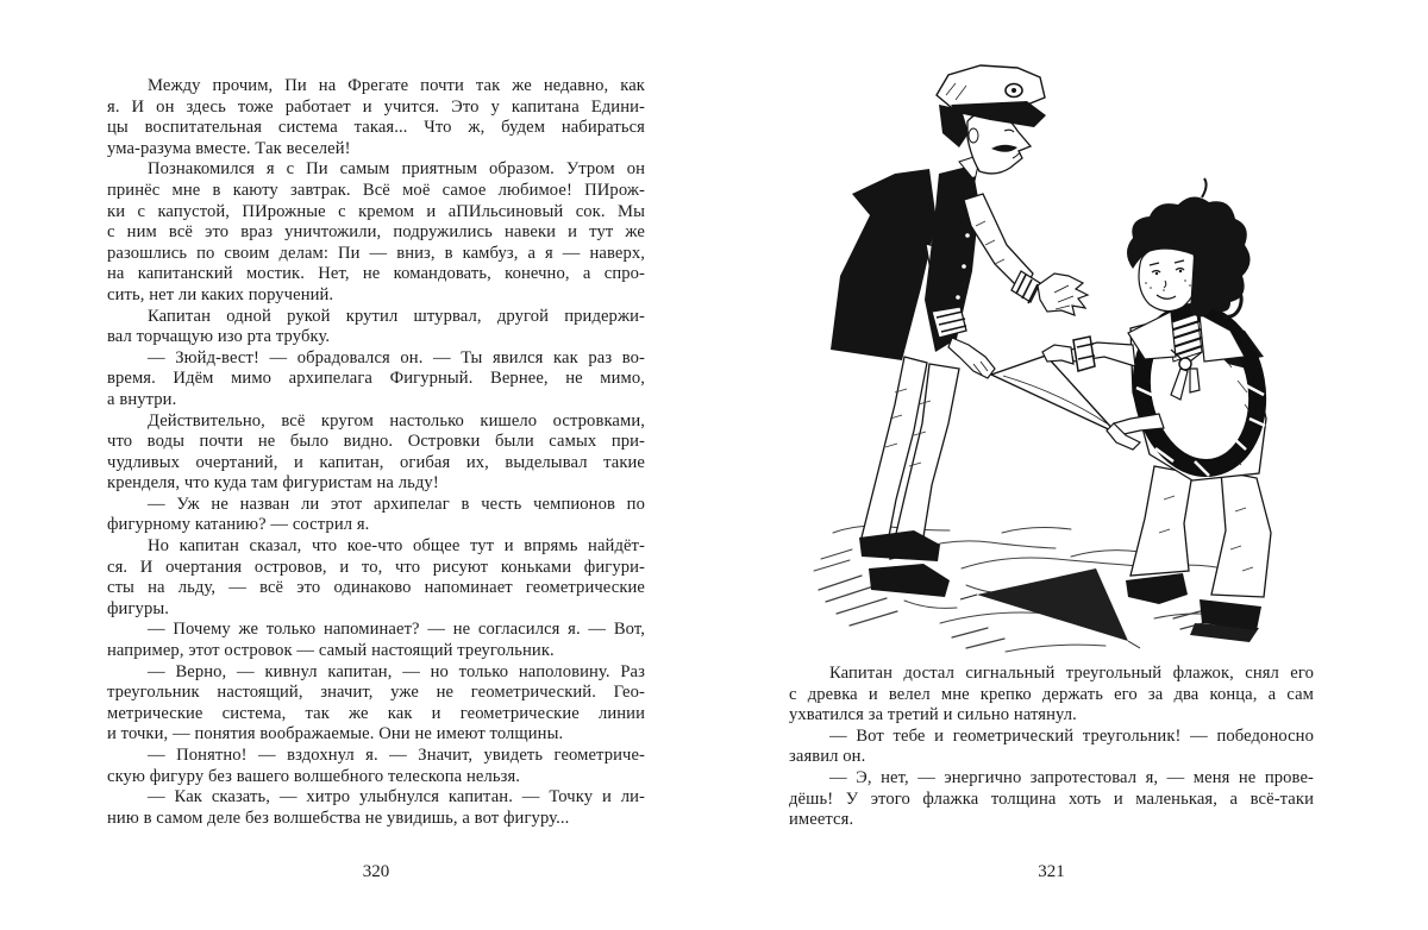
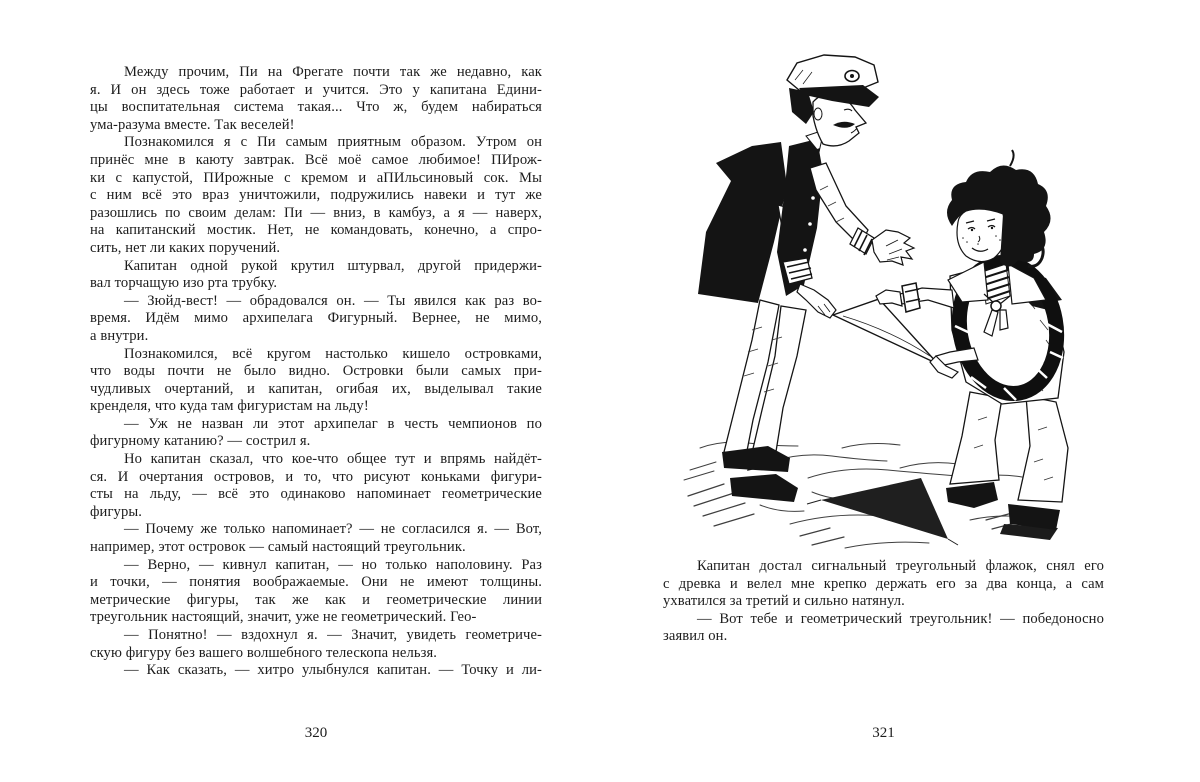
  Между прочим, Пи на Фрегате почти так же недавно, как
  я. И он здесь тоже работает и учится. Это у капитана Едини-
  цы воспитательная система такая... Что ж, будем набираться
  ума-разума вместе. Так веселей!
  Познакомился я с Пи самым приятным образом. Утром он
  принёс мне в каюту завтрак. Всё моё самое любимое! ПИрож-
  ки с капустой, ПИрожные с кремом и аПИльсиновый сок. Мы
  с ним всё это враз уничтожили, подружились навеки и тут же
  разошлись по своим делам: Пи — вниз, в камбуз, а я — наверх,
  на капитанский мостик. Нет, не командовать, конечно, а спро-
  сить, нет ли каких поручений.
  Капитан одной рукой крутил штурвал, другой придержи-
  вал торчащую изо рта трубку.
  — Зюйд-вест! — обрадовался он. — Ты явился как раз во-
  время. Идём мимо архипелага Фигурный. Вернее, не мимо,
  а внутри.
- Действительно, всё кругом настолько кишело островками,
+ Познакомился, всё кругом настолько кишело островками,
  что воды почти не было видно. Островки были самых при-
  чудливых очертаний, и капитан, огибая их, выделывал такие
  кренделя, что куда там фигуристам на льду!
  — Уж не назван ли этот архипелаг в честь чемпионов по
  фигурному катанию? — сострил я.
  Но капитан сказал, что кое-что общее тут и впрямь найдёт-
  ся. И очертания островов, и то, что рисуют коньками фигури-
  сты на льду, — всё это одинаково напоминает геометрические
  фигуры.
  — Почему же только напоминает? — не согласился я. — Вот,
  например, этот островок — самый настоящий треугольник.
  — Верно, — кивнул капитан, — но только наполовину. Раз
- треугольник настоящий, значит, уже не геометрический. Гео-
+ и точки, — понятия воображаемые. Они не имеют толщины.
- метрические система, так же как и геометрические линии
+ метрические фигуры, так же как и геометрические линии
- и точки, — понятия воображаемые. Они не имеют толщины.
+ треугольник настоящий, значит, уже не геометрический. Гео-
  — Понятно! — вздохнул я. — Значит, увидеть геометриче-
  скую фигуру без вашего волшебного телескопа нельзя.
  — Как сказать, — хитро улыбнулся капитан. — Точку и ли-
- нию в самом деле без волшебства не увидишь, а вот фигуру...
  Капитан достал сигнальный треугольный флажок, снял его
  с древка и велел мне крепко держать его за два конца, а сам
  ухватился за третий и сильно натянул.
  — Вот тебе и геометрический треугольник! — победоносно
  заявил он.
- — Э, нет, — энергично запротестовал я, — меня не прове-
- дёшь! У этого флажка толщина хоть и маленькая, а всё-таки
- имеется.
  320
  321
